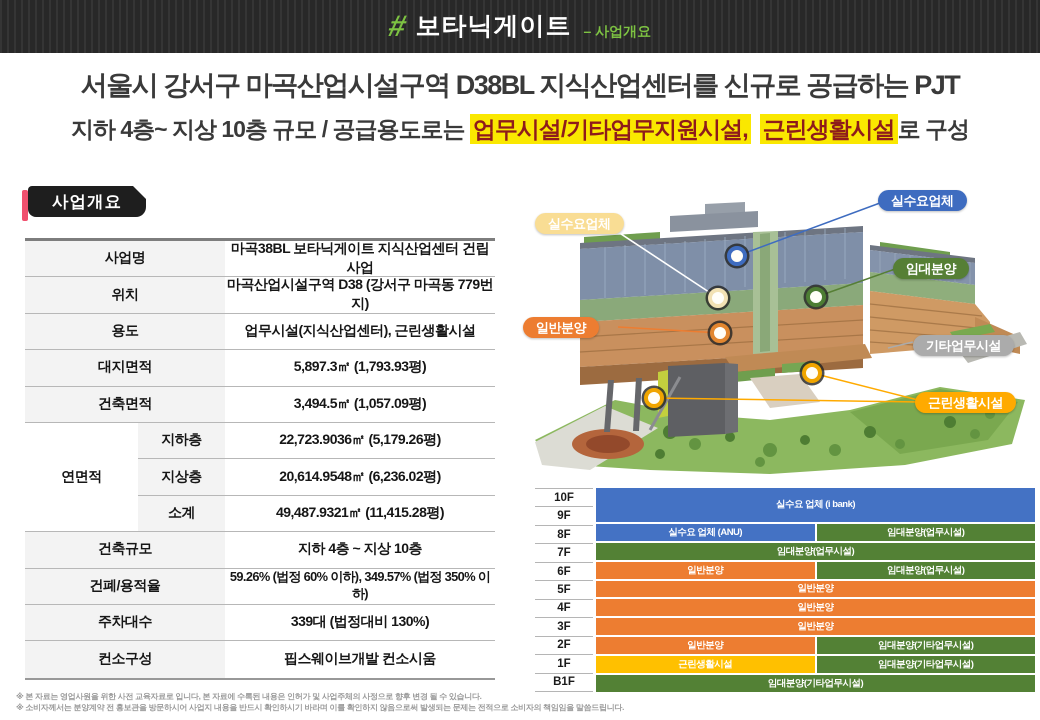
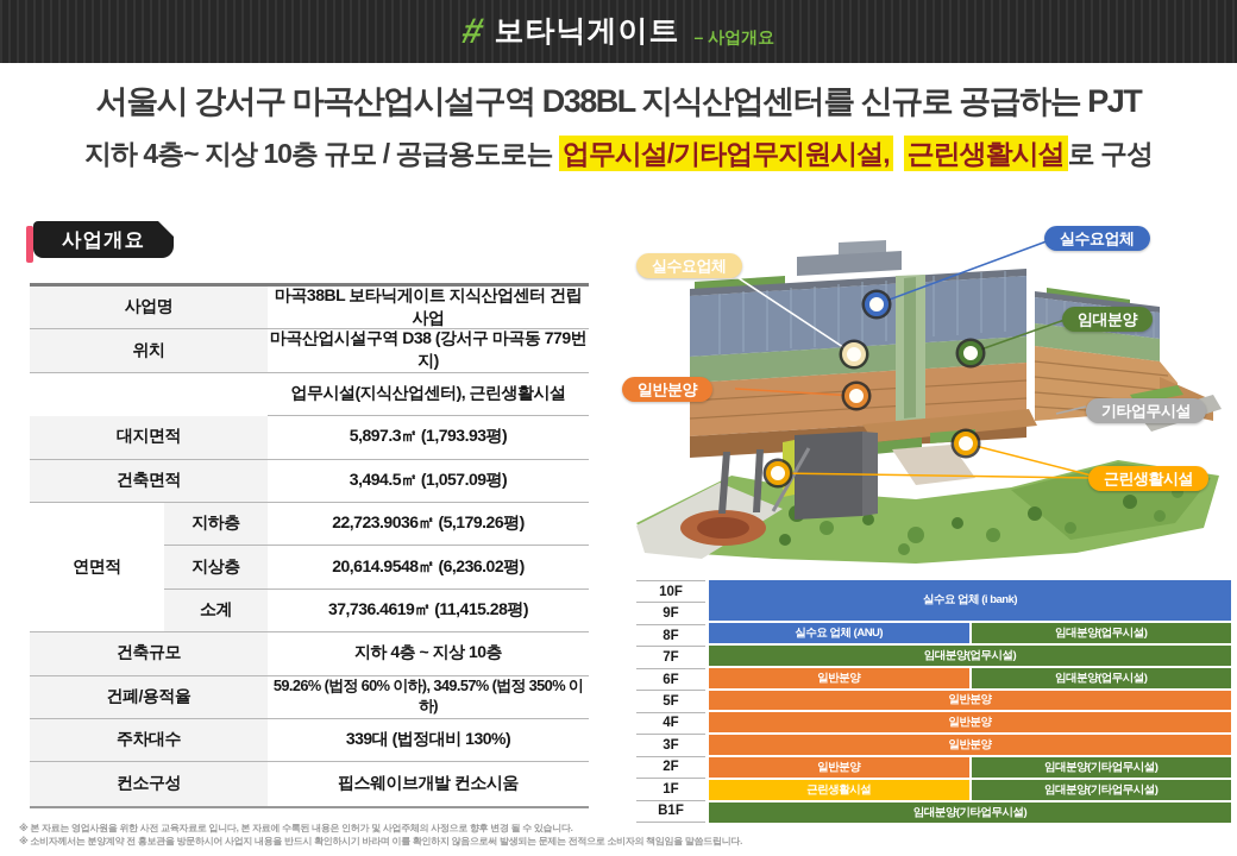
  보타닉게이트
  – 사업개요
  서울시 강서구 마곡산업시설구역 D38BL 지식산업센터를 신규로 공급하는 PJT
  지하 4층~ 지상 10층 규모 / 공급용도로는 업무시설/기타업무지원시설, 근린생활시설로 구성
  사업개요
  사업명
  마곡38BL 보타닉게이트 지식산업센터 건립사업
  위치
  마곡산업시설구역 D38 (강서구 마곡동 779번지)
- 용도
  업무시설(지식산업센터), 근린생활시설
  대지면적
  5,897.3㎡ (1,793.93평)
  건축면적
  3,494.5㎡ (1,057.09평)
  연면적
  지하층
  22,723.9036㎡ (5,179.26평)
  지상층
  20,614.9548㎡ (6,236.02평)
  소계
- 49,487.9321㎡ (11,415.28평)
+ 37,736.4619㎡ (11,415.28평)
  건축규모
  지하 4층 ~ 지상 10층
  건폐/용적율
  59.26% (법정 60% 이하), 349.57% (법정 350% 이하)
  주차대수
  339대 (법정대비 130%)
  컨소구성
  핍스웨이브개발 컨소시움
  실수요업체
  실수요업체
  임대분양
  일반분양
  기타업무시설
  근린생활시설
  10F
  9F
  8F
  7F
  6F
  5F
  4F
  3F
  2F
  1F
  B1F
  실수요 업체 (i bank)
  실수요 업체 (ANU)
  임대분양(업무시설)
  임대분양(업무시설)
  일반분양
  임대분양(업무시설)
  일반분양
  일반분양
  일반분양
  일반분양
  임대분양(기타업무시설)
  근린생활시설
  임대분양(기타업무시설)
  임대분양(기타업무시설)
  ※ 본 자료는 영업사원을 위한 사전 교육자료로 입니다, 본 자료에 수록된 내용은 인허가 및 사업주체의 사정으로 향후 변경 될 수 있습니다.
  ※ 소비자께서는 분양계약 전 홍보관을 방문하시어 사업지 내용을 반드시 확인하시기 바라며 이를 확인하지 않음으로써 발생되는 문제는 전적으로 소비자의 책임임을 말씀드립니다.
